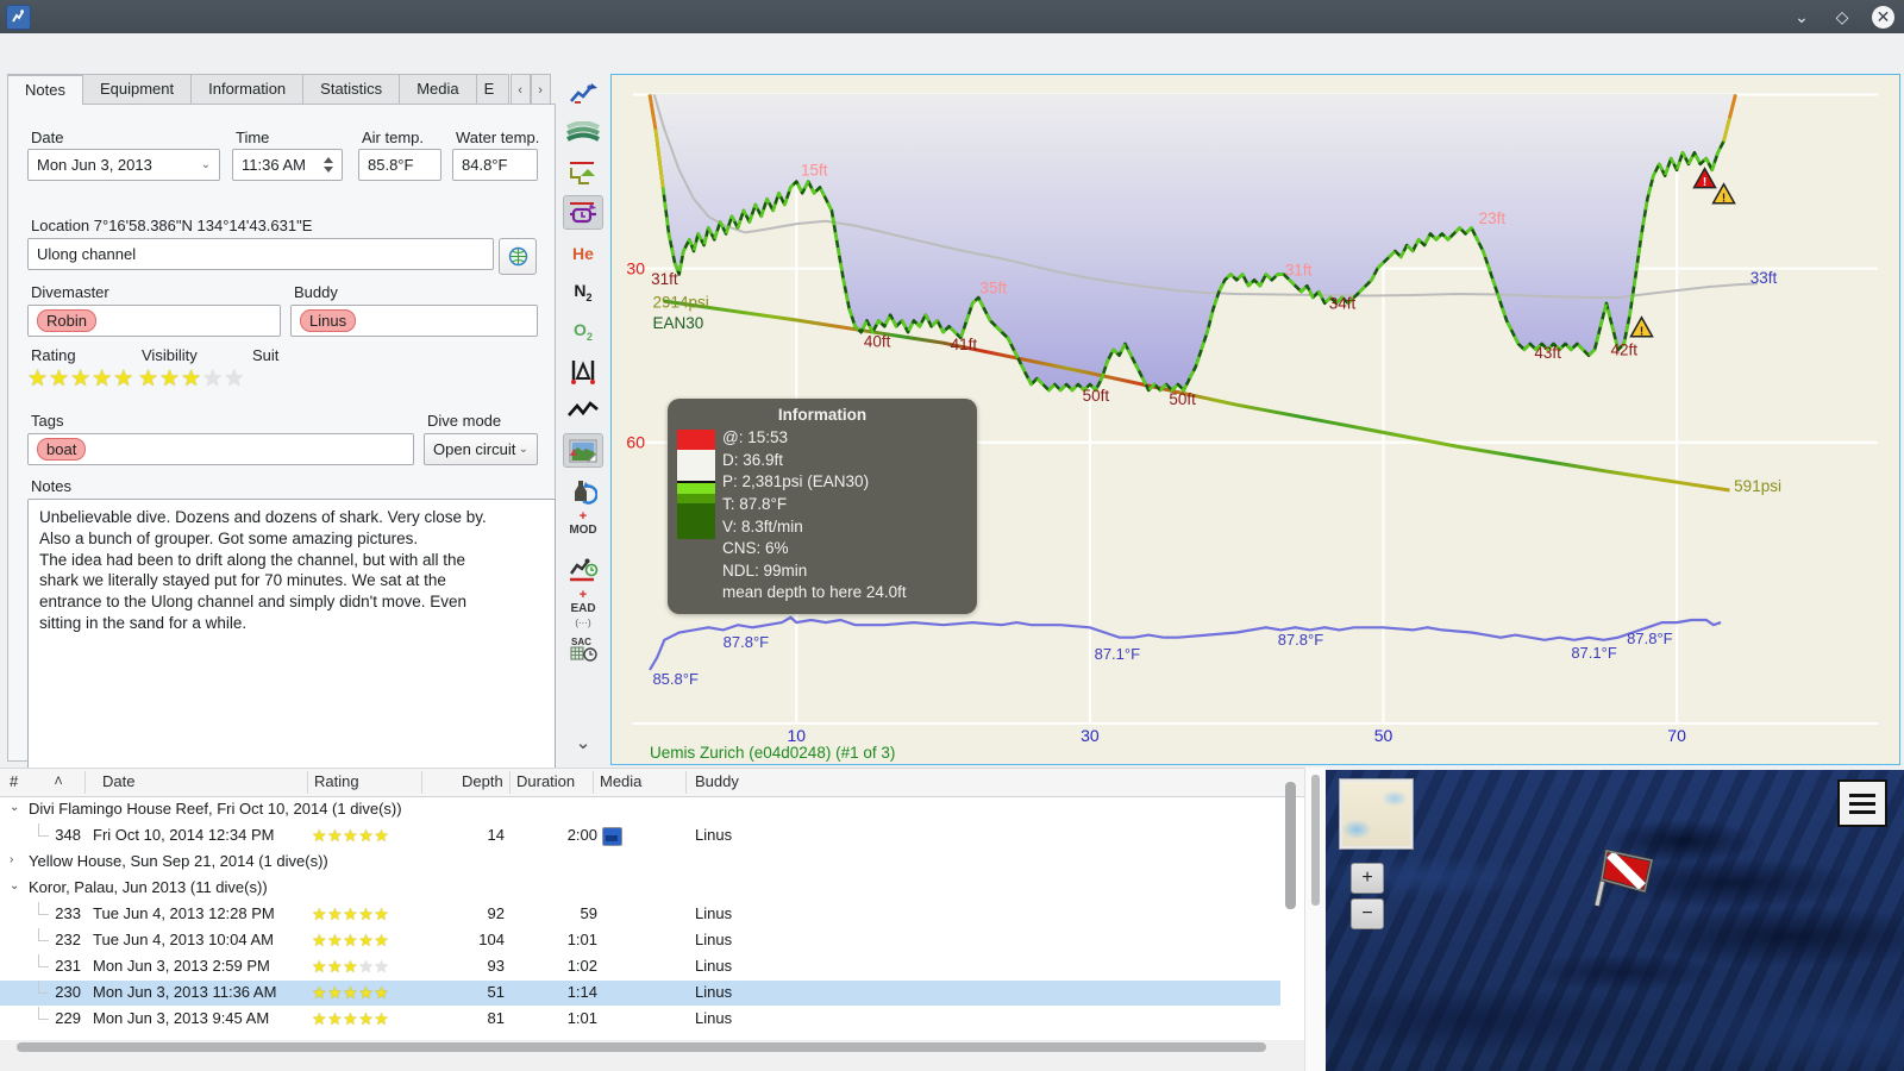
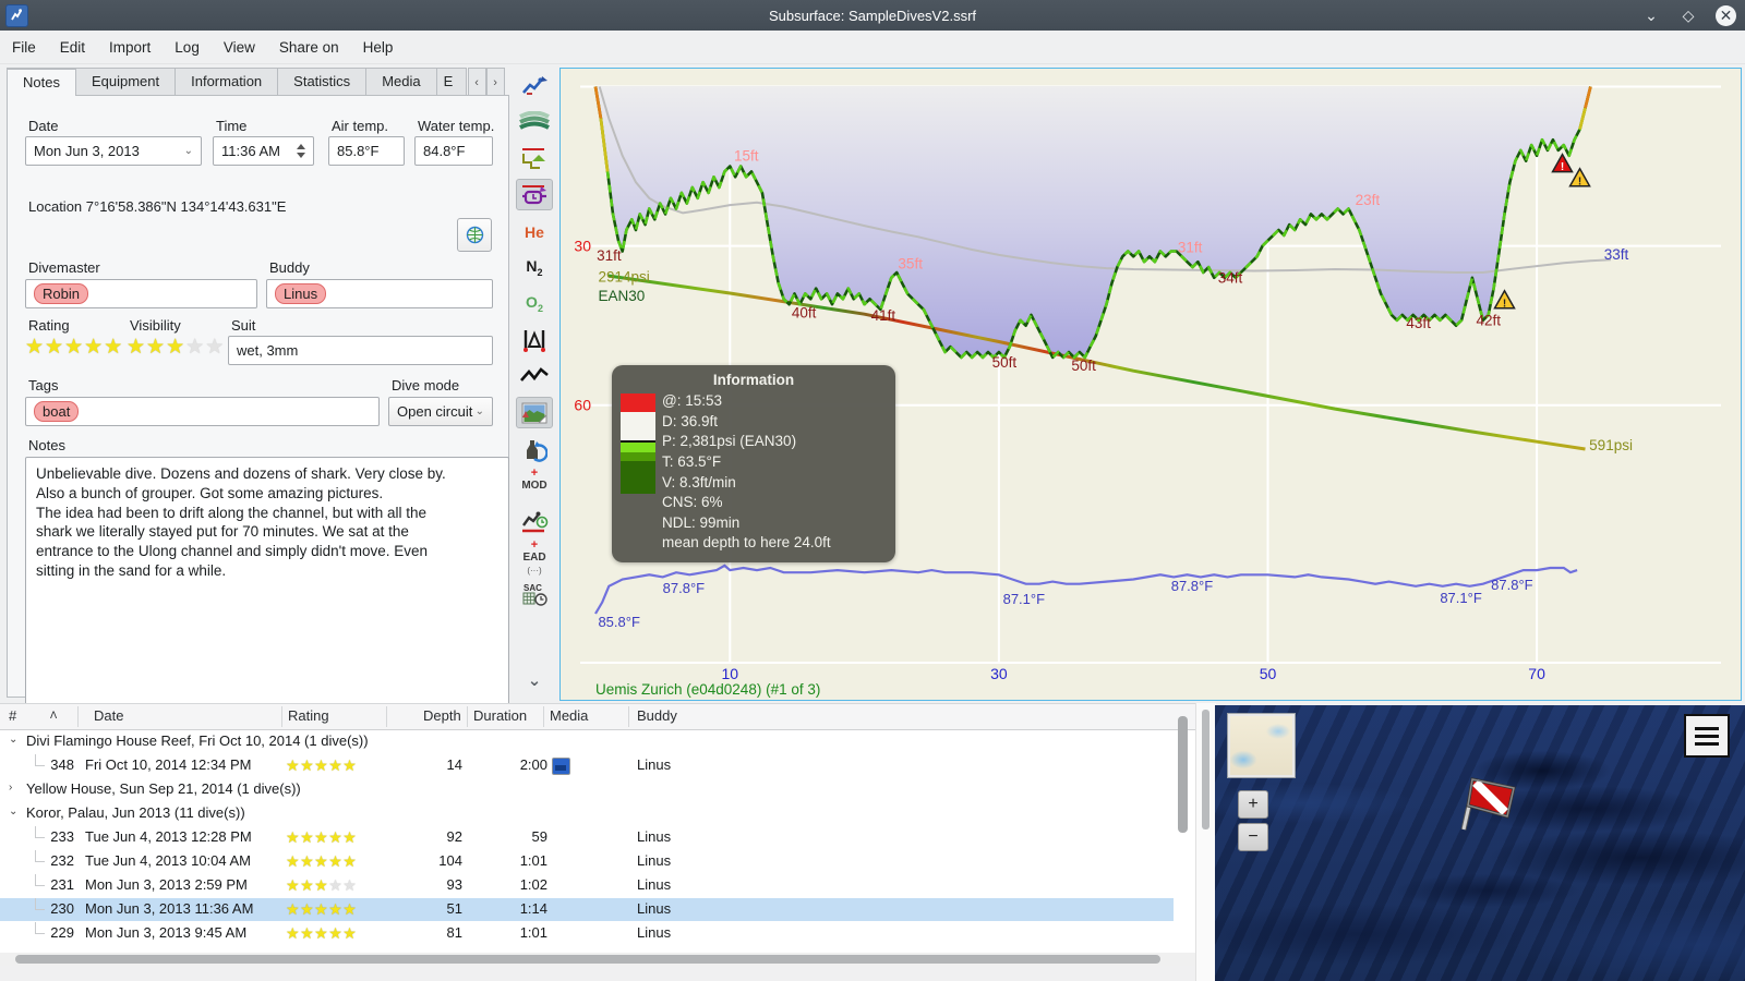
+ Subsurface: SampleDivesV2.ssrf
  ⌄
  ◇
  ✕
+ File
+ Edit
+ Import
+ Log
+ View
+ Share on
+ Help
  Notes
  Equipment
  Information
  Statistics
  Media
  E
  ‹
  ›
  Date
  Mon Jun 3, 2013
  ⌄
  Time
  11:36 AM
  Air temp.
  85.8°F
  Water temp.
  84.8°F
  Location 7°16'58.386"N 134°14'43.631"E
- Ulong channel
  Divemaster
  Robin
  Buddy
  Linus
  Rating
  ★★★★★
  Visibility
  ★★★★★
  Suit
+ wet, 3mm
  Tags
  boat
  Dive mode
  Open circuit
  ⌄
  Notes
  Unbelievable dive. Dozens and dozens of shark. Very close by.
  Also a bunch of grouper. Got some amazing pictures.
  The idea had been to drift along the channel, but with all the
  shark we literally stayed put for 70 minutes. We sat at the
  entrance to the Ulong channel and simply didn't move. Even
  sitting in the sand for a while.
  He
  N2
  O2
  +
  MOD
  +
  EAD
  (···)
  SAC
  ⌄
  31ft
  15ft
  40ft
  41ft
  35ft
  50ft
  50ft
  31ft
  34ft
  23ft
  43ft
  42ft
  33ft
  2914psi
  EAN30
  591psi
  85.8°F
  87.8°F
  87.1°F
  87.8°F
  87.1°F
  87.8°F
  !
  !
  !
  30
  60
  10
  30
  50
  70
  Uemis Zurich (e04d0248) (#1 of 3)
  Information
  @: 15:53
  D: 36.9ft
  P: 2,381psi (EAN30)
- T: 87.8°F
+ T: 63.5°F
  V: 8.3ft/min
  CNS: 6%
  NDL: 99min
  mean depth to here 24.0ft
  #
  Date
  Rating
  Depth
  Duration
  Media
  Buddy
  ᐱ
  ⌄
  Divi Flamingo House Reef, Fri Oct 10, 2014 (1 dive(s))
  348
  Fri Oct 10, 2014 12:34 PM
  ★★★★★
  14
  2:00
  Linus
  ›
  Yellow House, Sun Sep 21, 2014 (1 dive(s))
  ⌄
  Koror, Palau, Jun 2013 (11 dive(s))
  233
  Tue Jun 4, 2013 12:28 PM
  ★★★★★
  92
  59
  Linus
  232
  Tue Jun 4, 2013 10:04 AM
  ★★★★★
  104
  1:01
  Linus
  231
  Mon Jun 3, 2013 2:59 PM
  ★★★★★
  93
  1:02
  Linus
  230
  Mon Jun 3, 2013 11:36 AM
  ★★★★★
  51
  1:14
  Linus
  229
  Mon Jun 3, 2013 9:45 AM
  ★★★★★
  81
  1:01
  Linus
  +
  −
